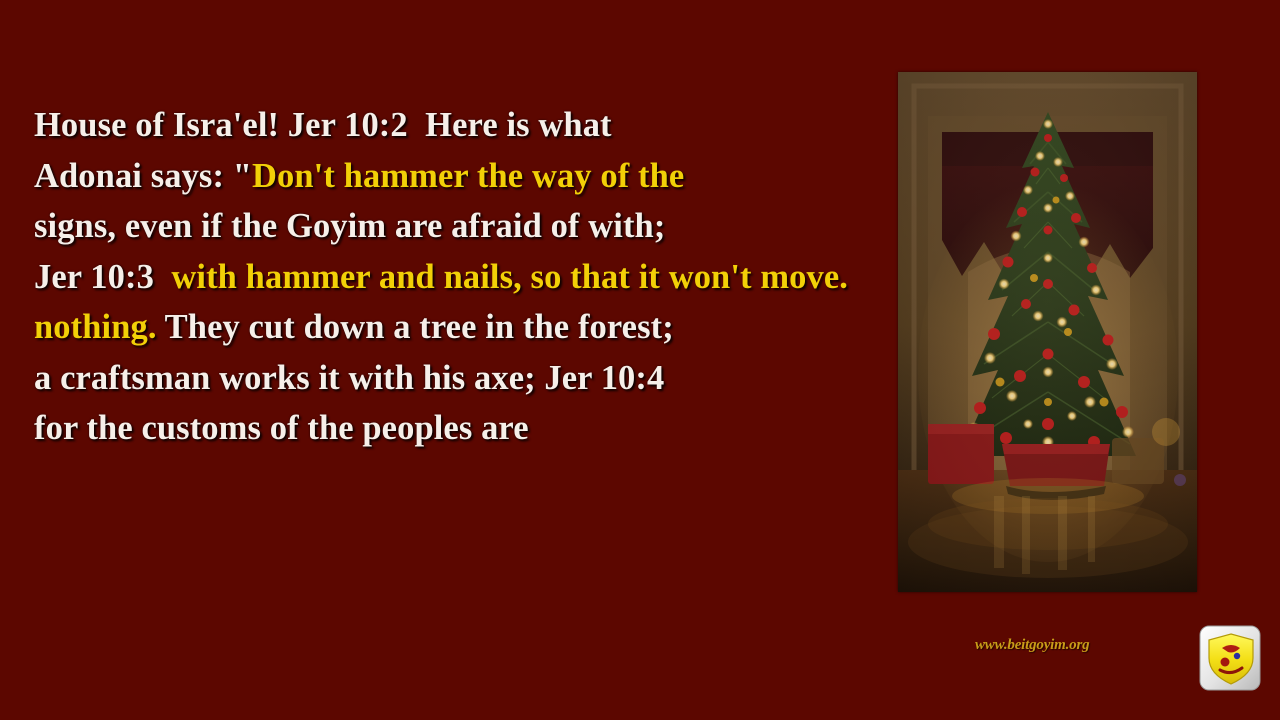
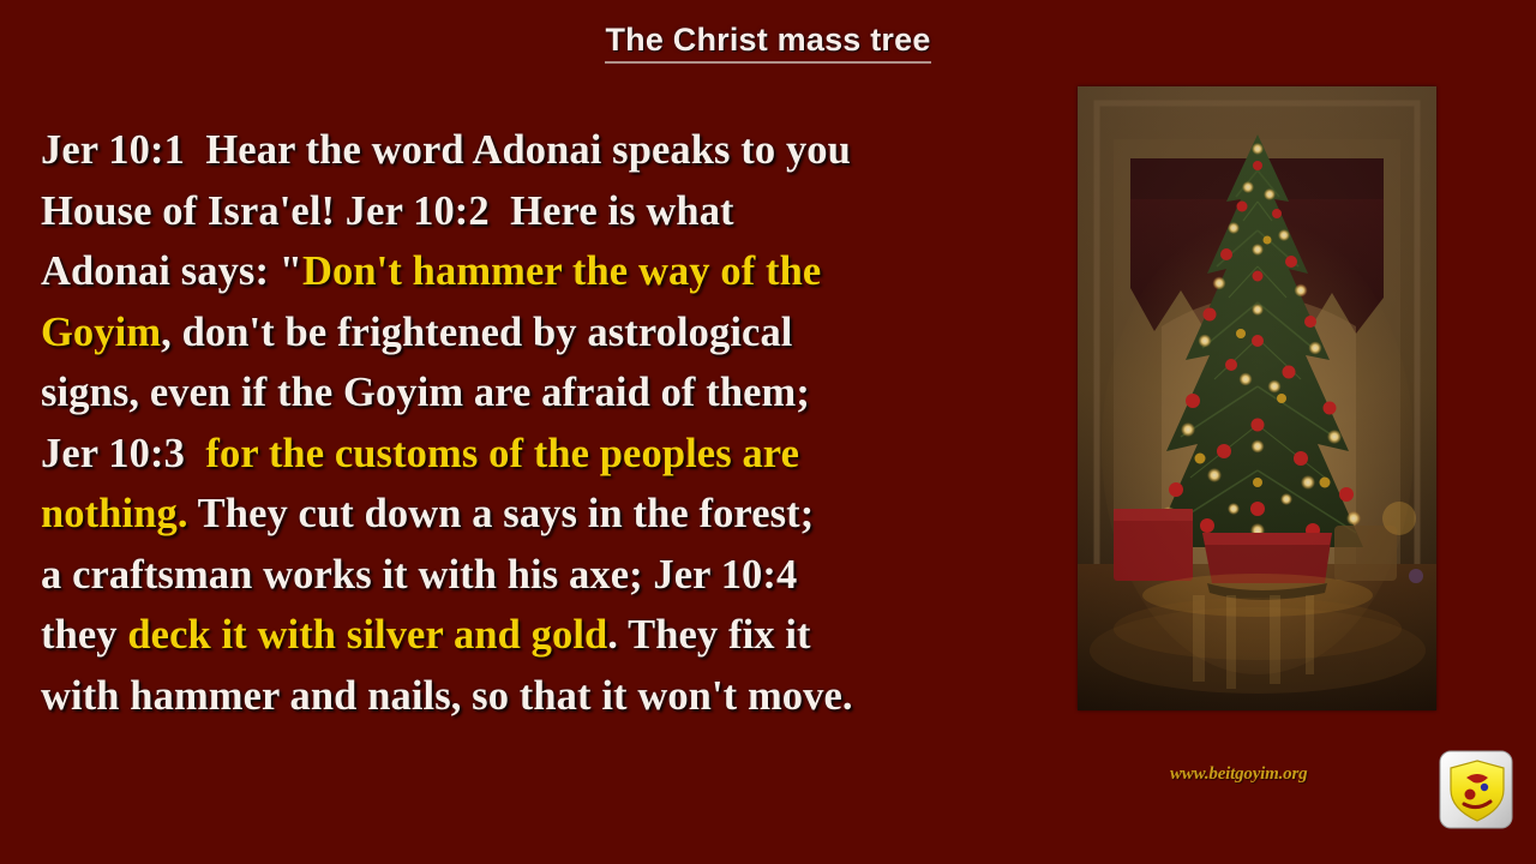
+ The Christ mass tree
+ Jer 10:1 Hear the word Adonai speaks to you
  House of Isra'el! Jer 10:2 Here is what
  Adonai says: "Don't hammer the way of the
+ Goyim, don't be frightened by astrological
- signs, even if the Goyim are afraid of with;
+ signs, even if the Goyim are afraid of them;
- Jer 10:3 with hammer and nails, so that it won't move.
+ Jer 10:3 for the customs of the peoples are
- nothing. They cut down a tree in the forest;
+ nothing. They cut down a says in the forest;
  a craftsman works it with his axe; Jer 10:4
+ they deck it with silver and gold. They fix it
- for the customs of the peoples are
+ with hammer and nails, so that it won't move.
  www.beitgoyim.org
